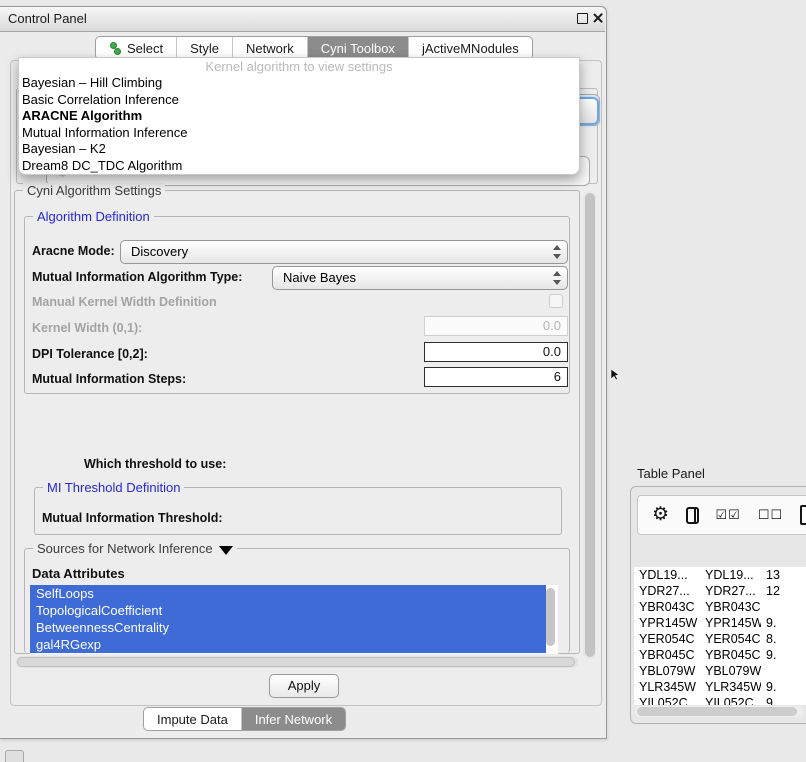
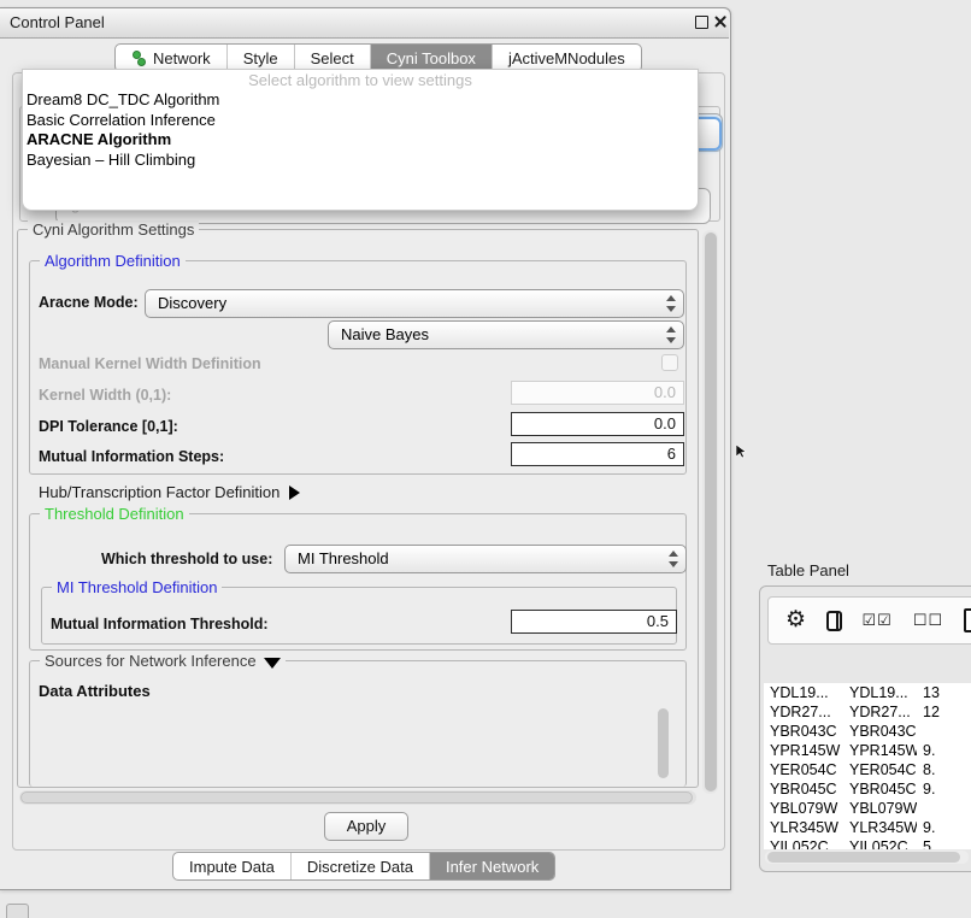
  Control Panel
- Select
+ Network
  Style
- Network
+ Select
  Cyni Toolbox
  jActiveMNodules
- Kernel algorithm to view settings
+ Select algorithm to view settings
- Bayesian – Hill Climbing
+ Dream8 DC_TDC Algorithm
  Basic Correlation Inference
  ARACNE Algorithm
- Mutual Information Inference
- Bayesian – K2
- Dream8 DC_TDC Algorithm
+ Bayesian – Hill Climbing
  Cyni Algorithm Settings
  Algorithm Definition
  Aracne Mode:
  Discovery
- Mutual Information Algorithm Type:
  Naive Bayes
  Manual Kernel Width Definition
  Kernel Width (0,1):
  0.0
- DPI Tolerance [0,2]:
+ DPI Tolerance [0,1]:
  0.0
  Mutual Information Steps:
  6
+ Hub/Transcription Factor Definition
+ Threshold Definition
  Which threshold to use:
+ MI Threshold
  MI Threshold Definition
  Mutual Information Threshold:
+ 0.5
  Sources for Network Inference
  Data Attributes
- SelfLoops
- TopologicalCoefficient
- BetweennessCentrality
- gal4RGexp
  Apply
  Impute Data
+ Discretize Data
  Infer Network
  Table Panel
  YDL19...
  YDL19...
  13
  YDR27...
  YDR27...
  12
  YBR043C
  YBR043C
  YPR145W
  YPR145W
  9.
  YER054C
  YER054C
  8.
  YBR045C
  YBR045C
  9.
  YBL079W
  YBL079W
  YLR345W
  YLR345W
  9.
  YIL052C
  YIL052C
- 9
+ 5
